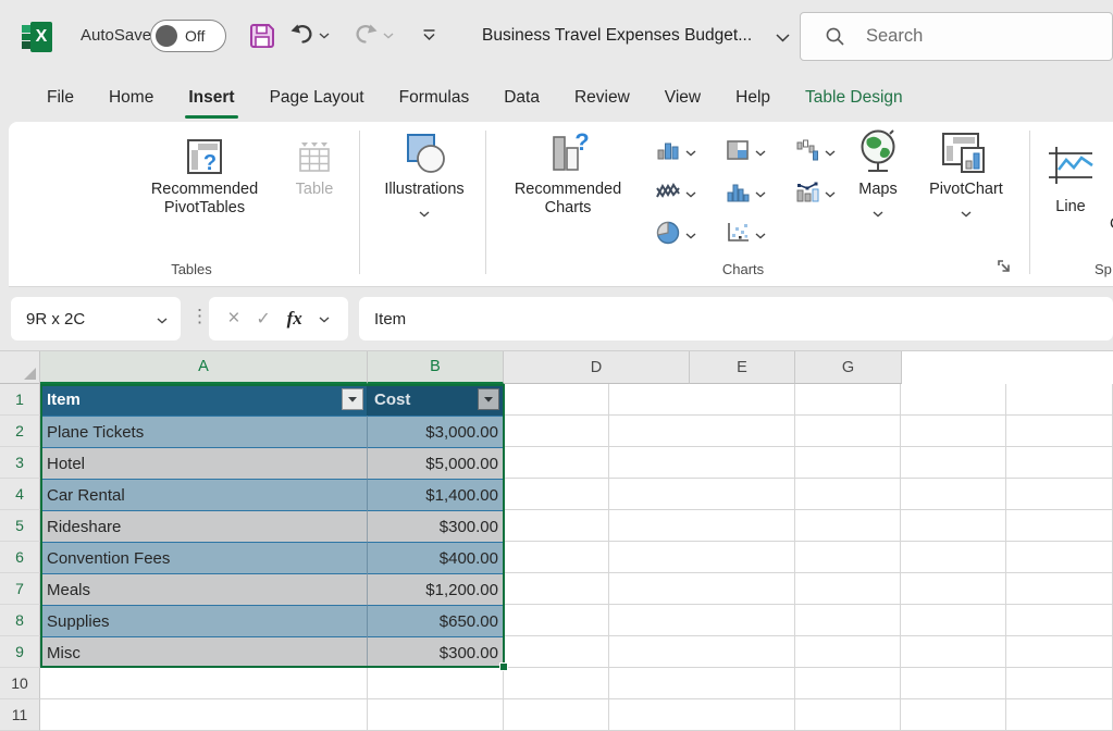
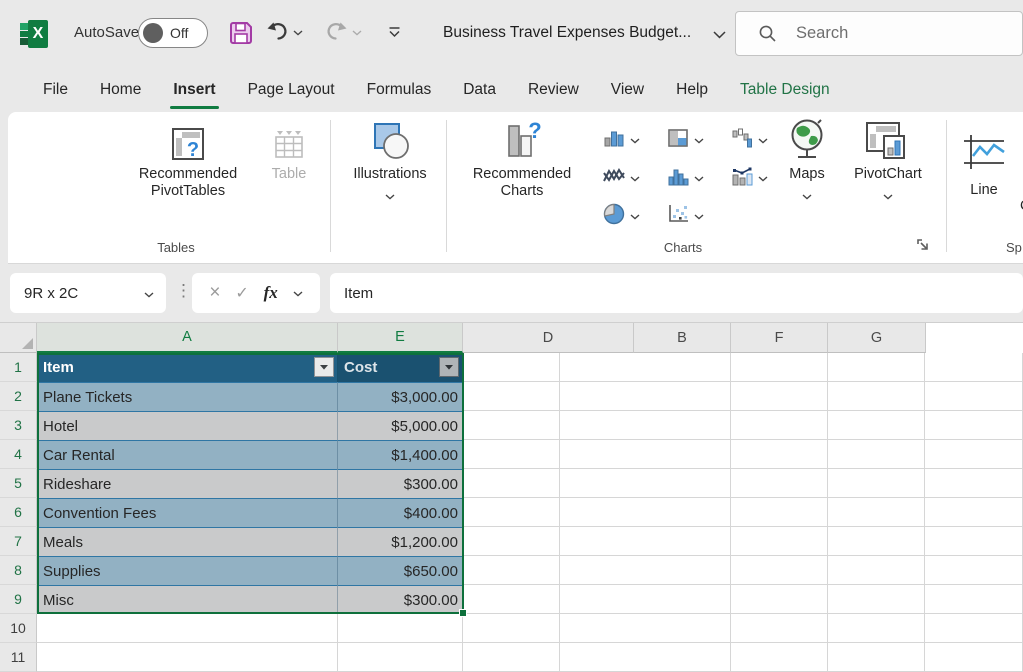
  X
  AutoSave
  Off
  Business Travel Expenses Budget...
  Search
  File
  Home
  Insert
  Page Layout
  Formulas
  Data
  Review
  View
  Help
  Table Design
  ?
  Recommended
  PivotTables
  Table
  Tables
  Illustrations
  ?
  Recommended
  Charts
  Maps
  PivotChart
  Charts
  Line
  Sp
  9R x 2C
  ⋮
  ×
  ✓
  fx
  Item
  A
- B
+ E
  D
- E
+ B
+ F
  G
  1
  Item
  Cost
  2
  Plane Tickets
  $3,000.00
  3
  Hotel
  $5,000.00
  4
  Car Rental
  $1,400.00
  5
  Rideshare
  $300.00
  6
  Convention Fees
  $400.00
  7
  Meals
  $1,200.00
  8
  Supplies
  $650.00
  9
  Misc
  $300.00
  10
  11
